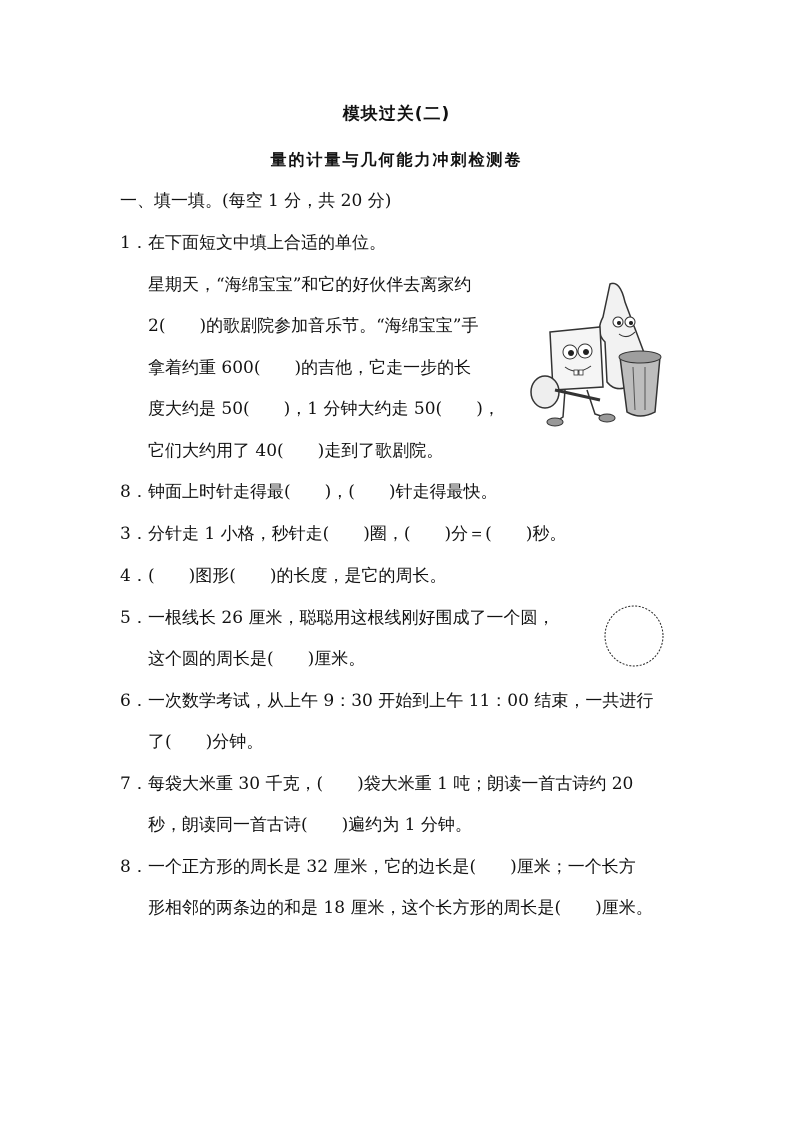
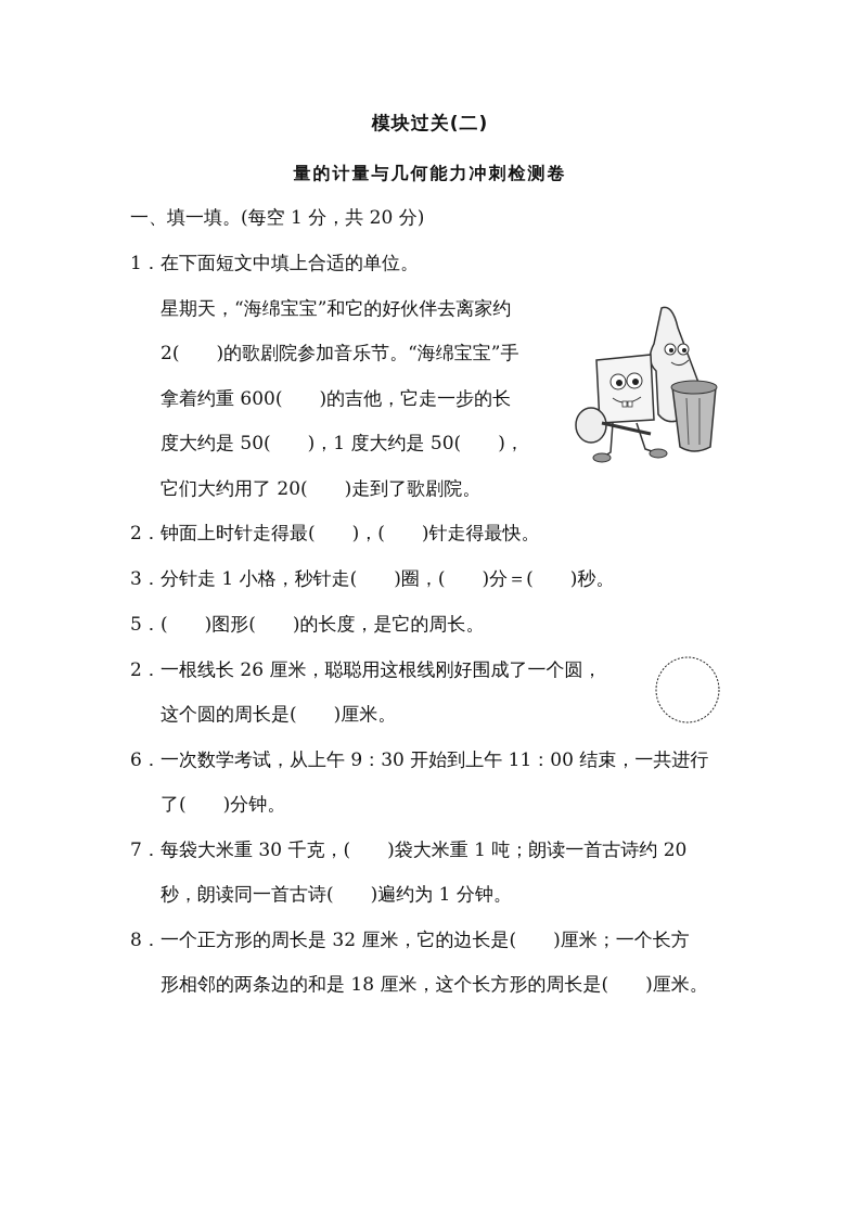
  模块过关(二)
  量的计量与几何能力冲刺检测卷
  一、填一填。(每空 1 分，共 20 分)
  1．在下面短文中填上合适的单位。
  星期天，“海绵宝宝”和它的好伙伴去离家约
  2( )的歌剧院参加音乐节。“海绵宝宝”手
  拿着约重 600( )的吉他，它走一步的长
- 度大约是 50( )，1 分钟大约走 50( )，
+ 度大约是 50( )，1 度大约是 50( )，
- 它们大约用了 40( )走到了歌剧院。
+ 它们大约用了 20( )走到了歌剧院。
- 8．钟面上时针走得最( )，( )针走得最快。
+ 2．钟面上时针走得最( )，( )针走得最快。
  3．分针走 1 小格，秒针走( )圈，( )分＝( )秒。
- 4．( )图形( )的长度，是它的周长。
+ 5．( )图形( )的长度，是它的周长。
- 5．一根线长 26 厘米，聪聪用这根线刚好围成了一个圆，
+ 2．一根线长 26 厘米，聪聪用这根线刚好围成了一个圆，
  这个圆的周长是( )厘米。
  6．一次数学考试，从上午 9：30 开始到上午 11：00 结束，一共进行
  了( )分钟。
  7．每袋大米重 30 千克，( )袋大米重 1 吨；朗读一首古诗约 20
  秒，朗读同一首古诗( )遍约为 1 分钟。
  8．一个正方形的周长是 32 厘米，它的边长是( )厘米；一个长方
  形相邻的两条边的和是 18 厘米，这个长方形的周长是( )厘米。
